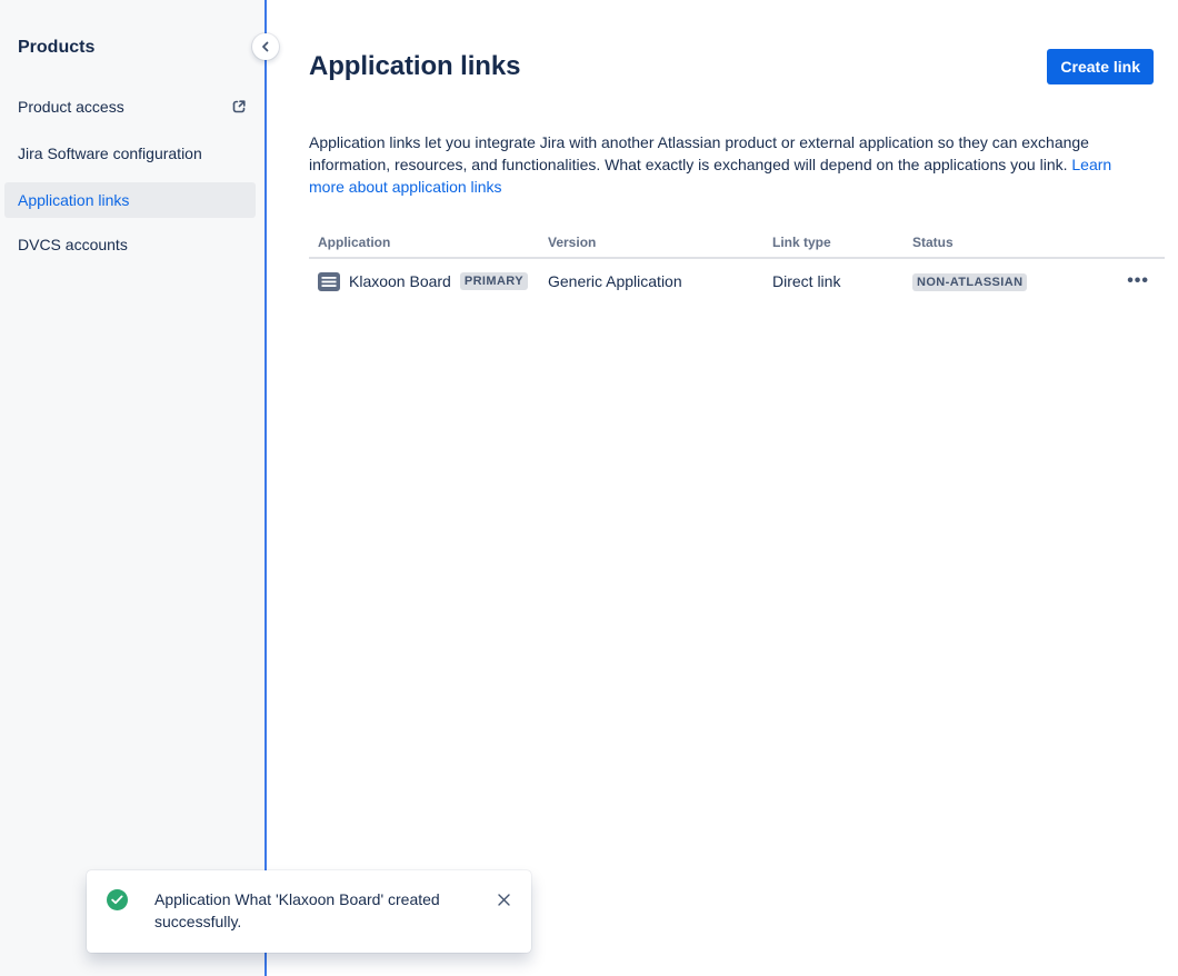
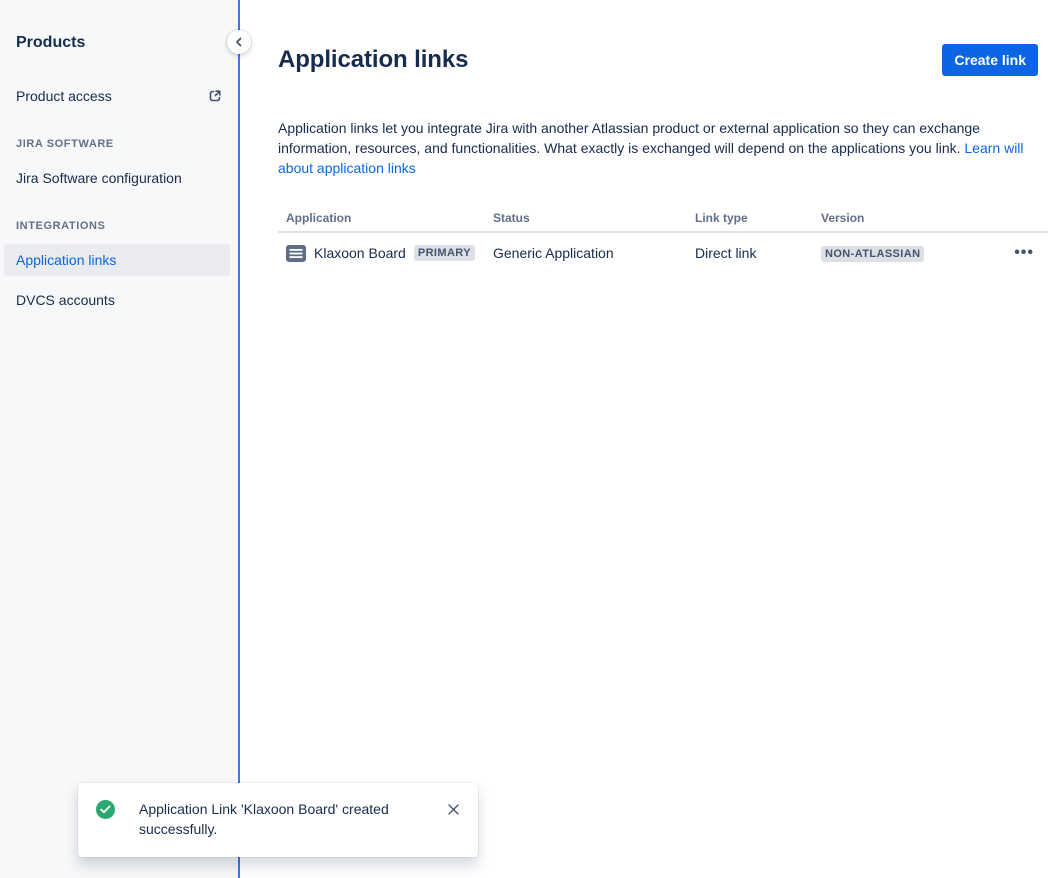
  Products
  Product access
+ JIRA SOFTWARE
  Jira Software configuration
+ INTEGRATIONS
  Application links
  DVCS accounts
  Application links
  Create link
- Application links let you integrate Jira with another Atlassian product or external application so they can exchange information, resources, and functionalities. What exactly is exchanged will depend on the applications you link. Learn more about application links
+ Application links let you integrate Jira with another Atlassian product or external application so they can exchange information, resources, and functionalities. What exactly is exchanged will depend on the applications you link. Learn will about application links
  Application
- Version
+ Status
  Link type
- Status
+ Version
  Klaxoon Board
  PRIMARY
  Generic Application
  Direct link
  NON-ATLASSIAN
  •••
- Application What 'Klaxoon Board' created successfully.
+ Application Link 'Klaxoon Board' created successfully.
